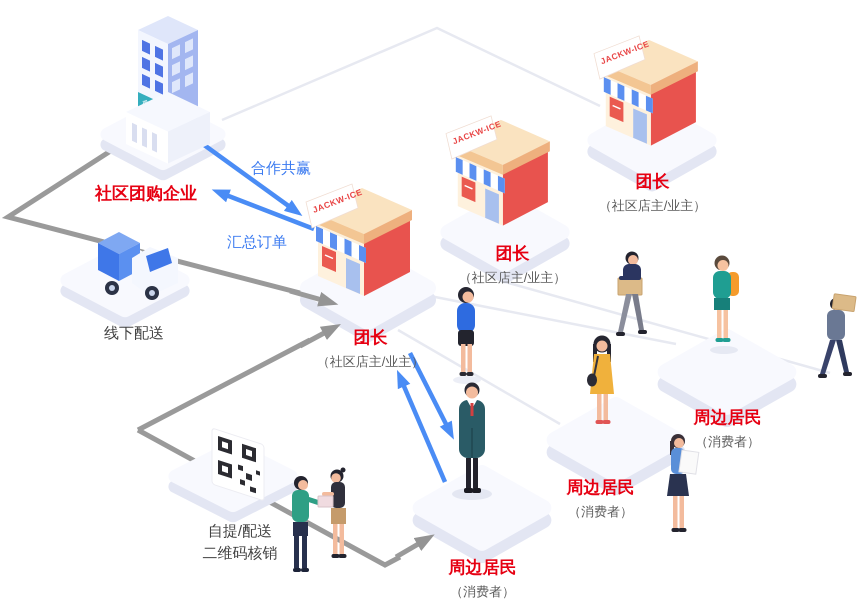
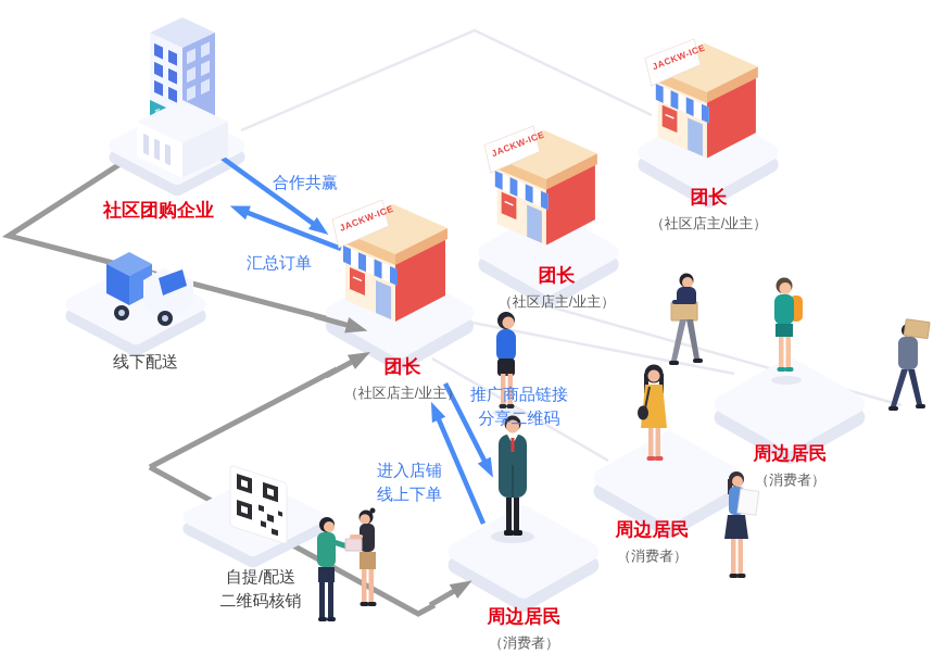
  社区团购企业
  合作共赢
  汇总订单
  线下配送
  团长
  （社区店主/业主）
  团长
  （社区店主/业主）
  团长
  （社区店主/业主）
+ 推广商品链接
+ 分享二维码
+ 进入店铺
+ 线上下单
  自提/配送
  二维码核销
  周边居民
  （消费者）
  周边居民
  （消费者）
  周边居民
  （消费者）
